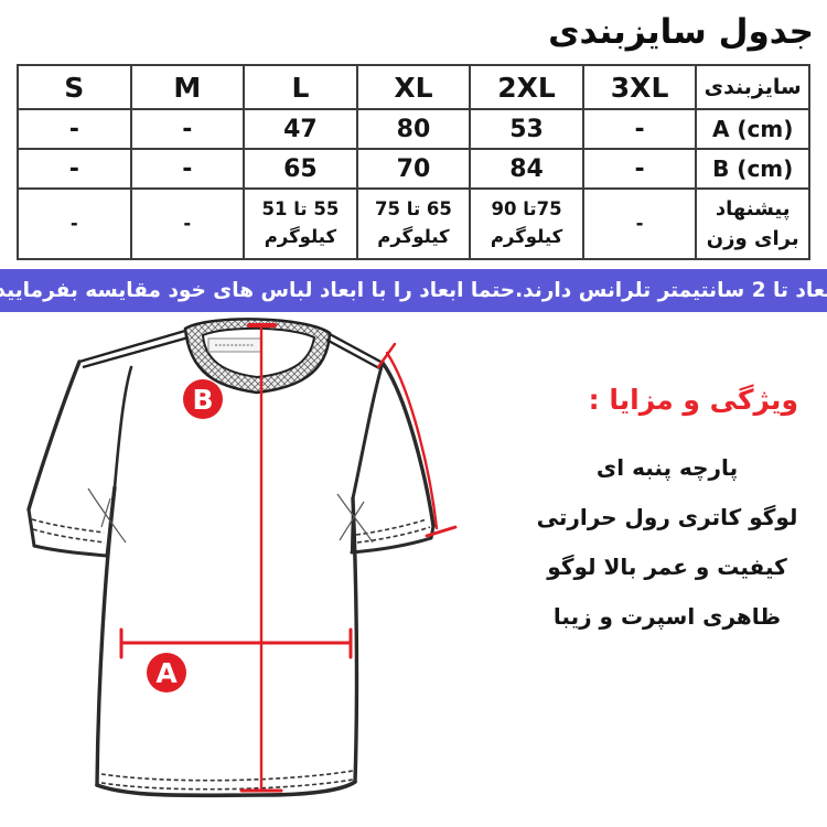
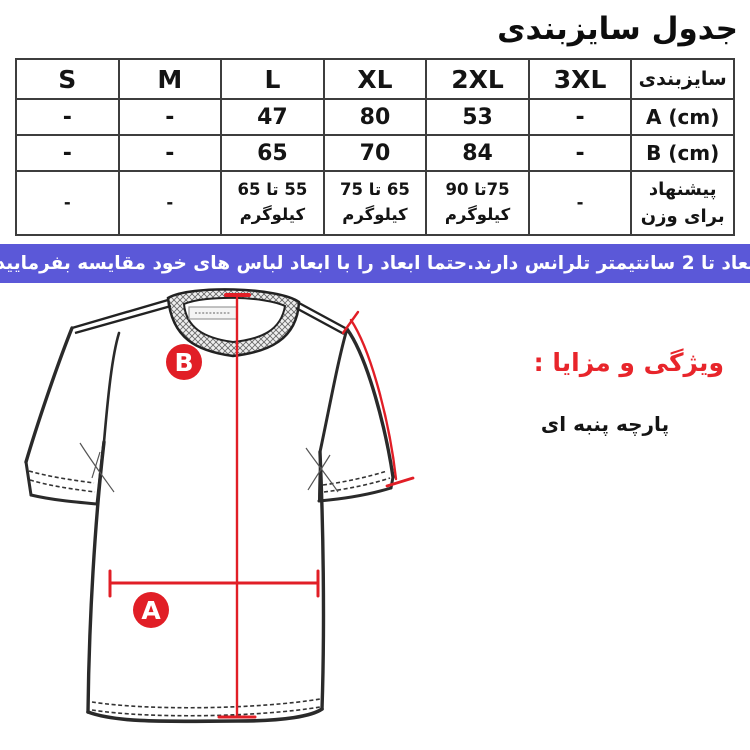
  جدول سایزبندی
  S	M	L	XL	2XL	3XL	سایزبندی
  -	-	47	80	53	-	A (cm)
  -	-	65	70	84	-	B (cm)
- -	-	55 تا 51 کیلوگرم	65 تا 75 کیلوگرم	75تا 90 کیلوگرم	-	پیشنهاد برای وزن
+ -	-	55 تا 65 کیلوگرم	65 تا 75 کیلوگرم	75تا 90 کیلوگرم	-	پیشنهاد برای وزن
  عاد تا 2 سانتیمتر تلرانس دارند.حتما ابعاد را با ابعاد لباس های خود مقایسه بفرمایید
  ویژگی و مزایا :
  پارچه پنبه ای
- لوگو کاتری رول حرارتی
- کیفیت و عمر بالا لوگو
- ظاهری اسپرت و زیبا
  B
  A
